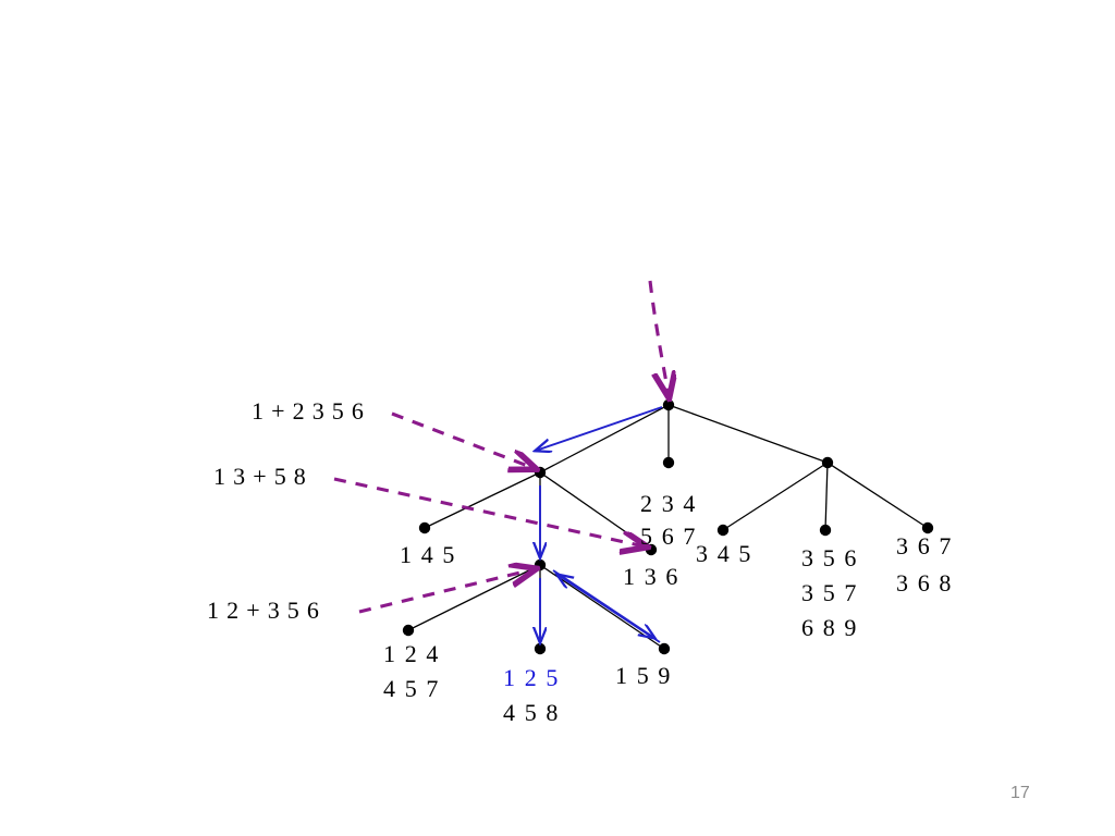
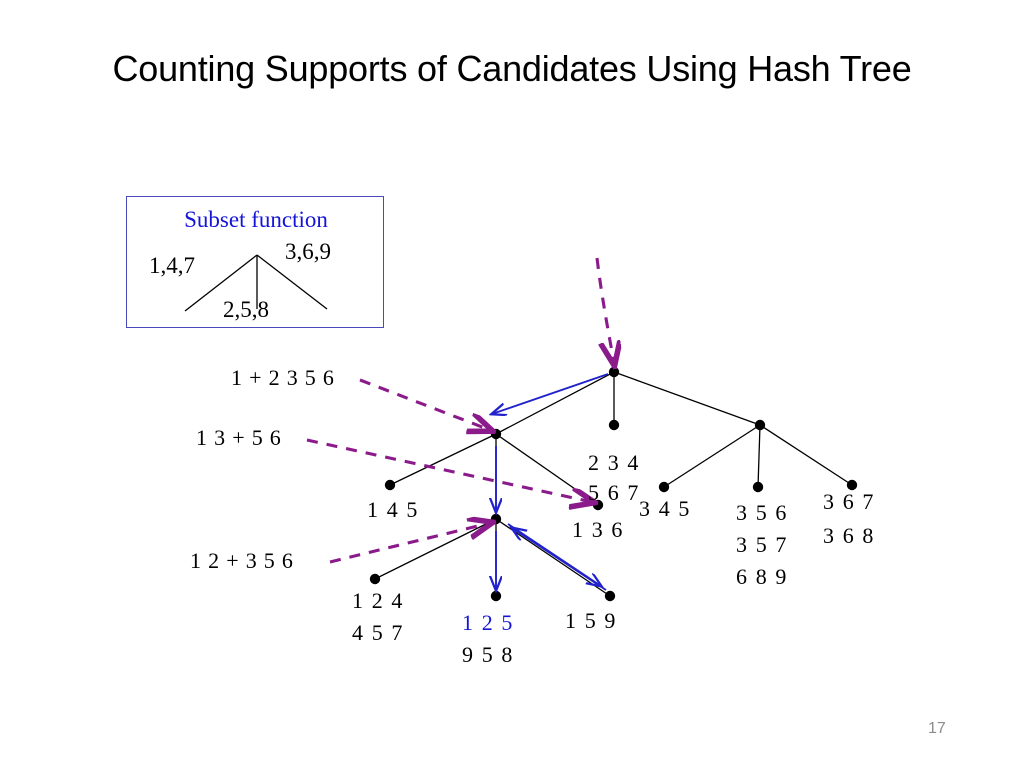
+ Counting Supports of Candidates Using Hash Tree
+ Subset function
+ 1,4,7
+ 2,5,8
+ 3,6,9
  1 + 2 3 5 6
- 1 3 + 5 8
+ 1 3 + 5 6
  1 2 + 3 5 6
  1 4 5
  2 3 4
  5 6 7
  1 3 6
  3 4 5
  3 5 6
  3 5 7
  6 8 9
  3 6 7
  3 6 8
  1 2 4
  4 5 7
  1 2 5
- 4 5 8
+ 9 5 8
  1 5 9
  17
